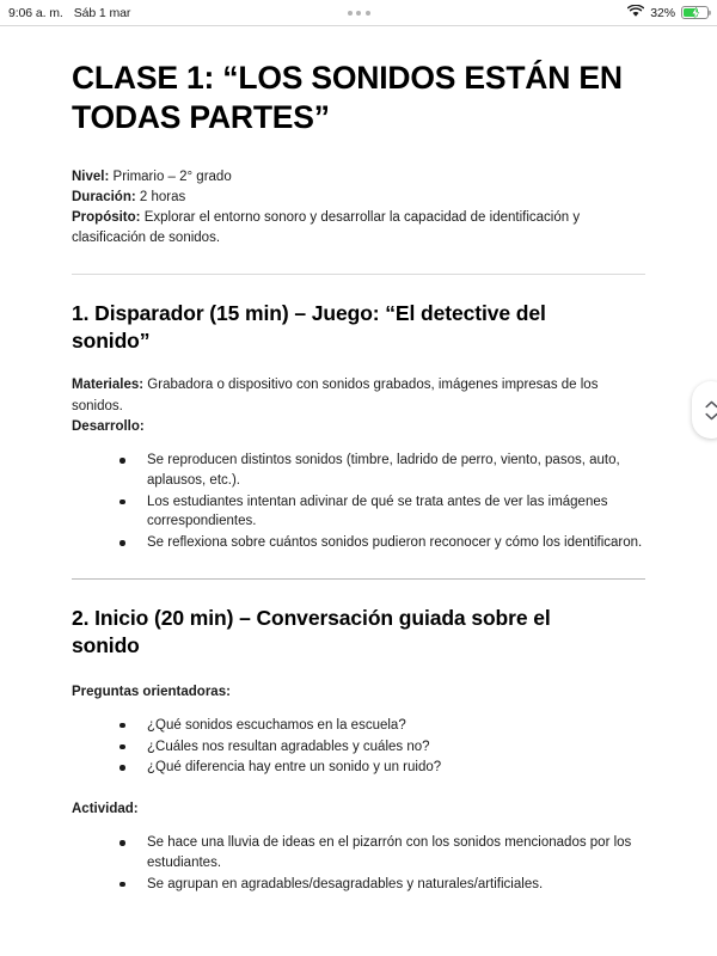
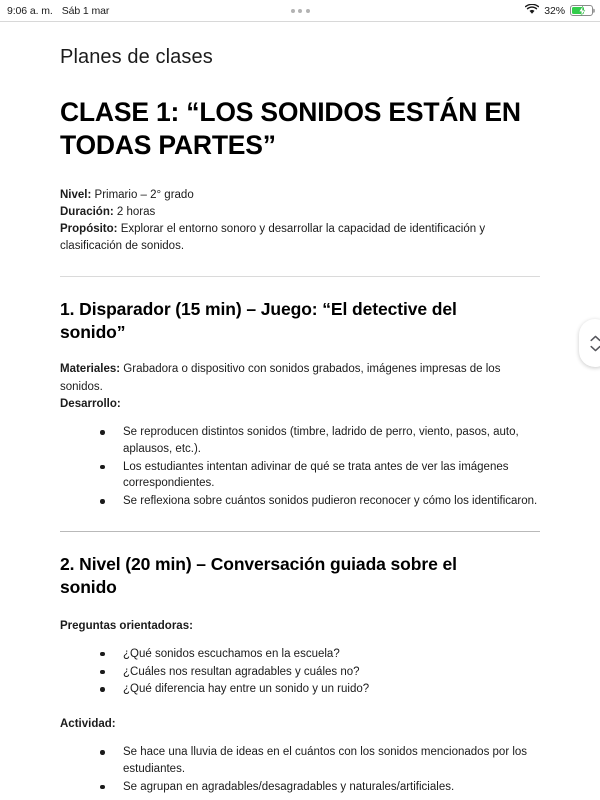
  9:06 a. m.
  Sáb 1 mar
  32%
+ Planes de clases
  CLASE 1: “LOS SONIDOS ESTÁN EN TODAS PARTES”
  Nivel: Primario – 2° grado
  Duración: 2 horas
  Propósito: Explorar el entorno sonoro y desarrollar la capacidad de identificación y clasificación de sonidos.
  1. Disparador (15 min) – Juego: “El detective del sonido”
  Materiales: Grabadora o dispositivo con sonidos grabados, imágenes impresas de los sonidos.
  Desarrollo:
  Se reproducen distintos sonidos (timbre, ladrido de perro, viento, pasos, auto, aplausos, etc.).
  Los estudiantes intentan adivinar de qué se trata antes de ver las imágenes correspondientes.
  Se reflexiona sobre cuántos sonidos pudieron reconocer y cómo los identificaron.
- 2. Inicio (20 min) – Conversación guiada sobre el sonido
+ 2. Nivel (20 min) – Conversación guiada sobre el sonido
  Preguntas orientadoras:
  ¿Qué sonidos escuchamos en la escuela?
  ¿Cuáles nos resultan agradables y cuáles no?
  ¿Qué diferencia hay entre un sonido y un ruido?
  Actividad:
- Se hace una lluvia de ideas en el pizarrón con los sonidos mencionados por los estudiantes.
+ Se hace una lluvia de ideas en el cuántos con los sonidos mencionados por los estudiantes.
  Se agrupan en agradables/desagradables y naturales/artificiales.
